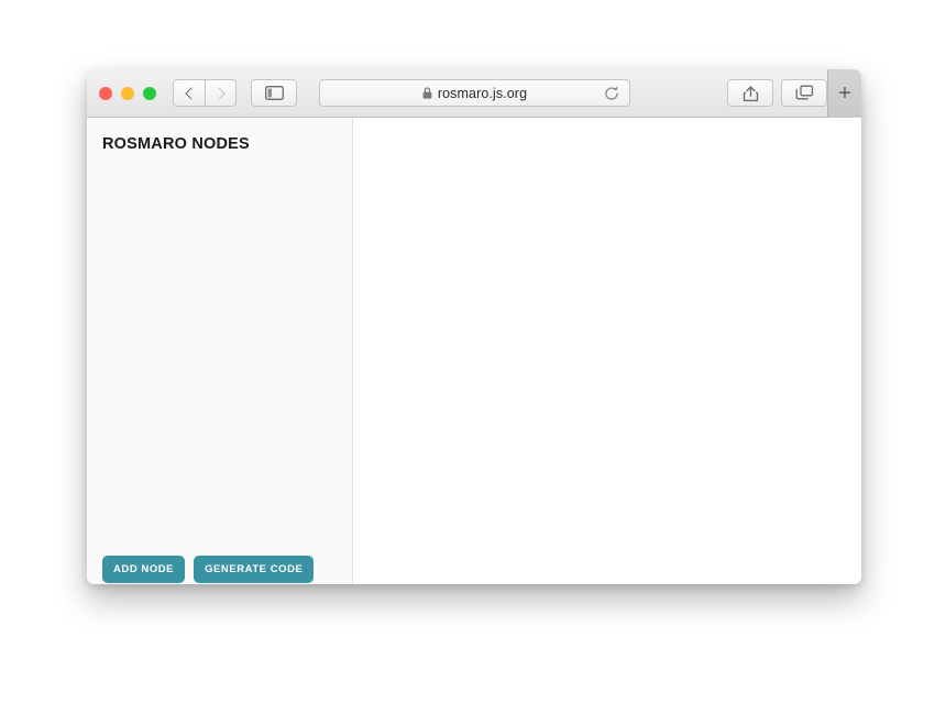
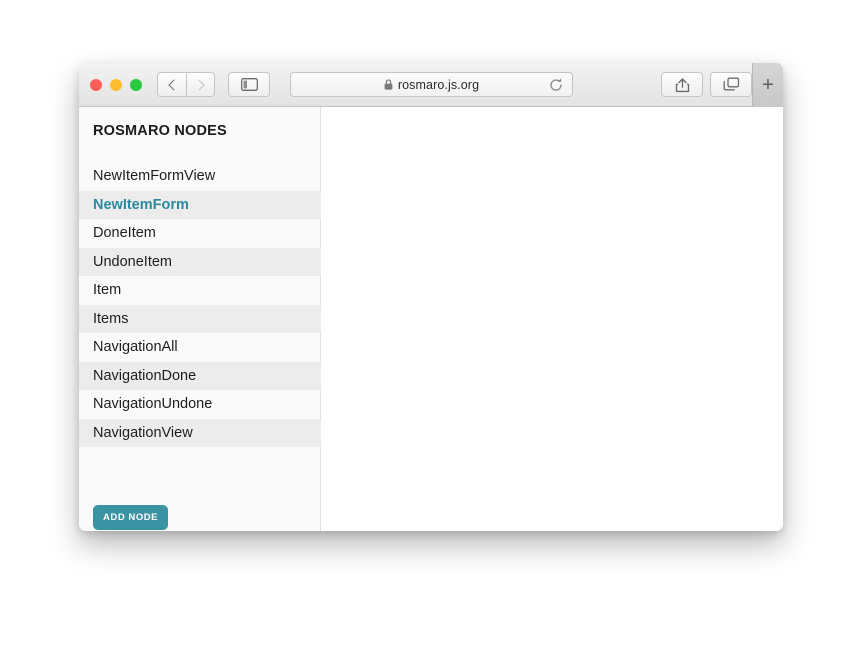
  rosmaro.js.org
  +
  ROSMARO NODES
+ NewItemFormView
+ NewItemForm
+ DoneItem
+ UndoneItem
+ Item
+ Items
+ NavigationAll
+ NavigationDone
+ NavigationUndone
+ NavigationView
  ADD NODE
- GENERATE CODE
